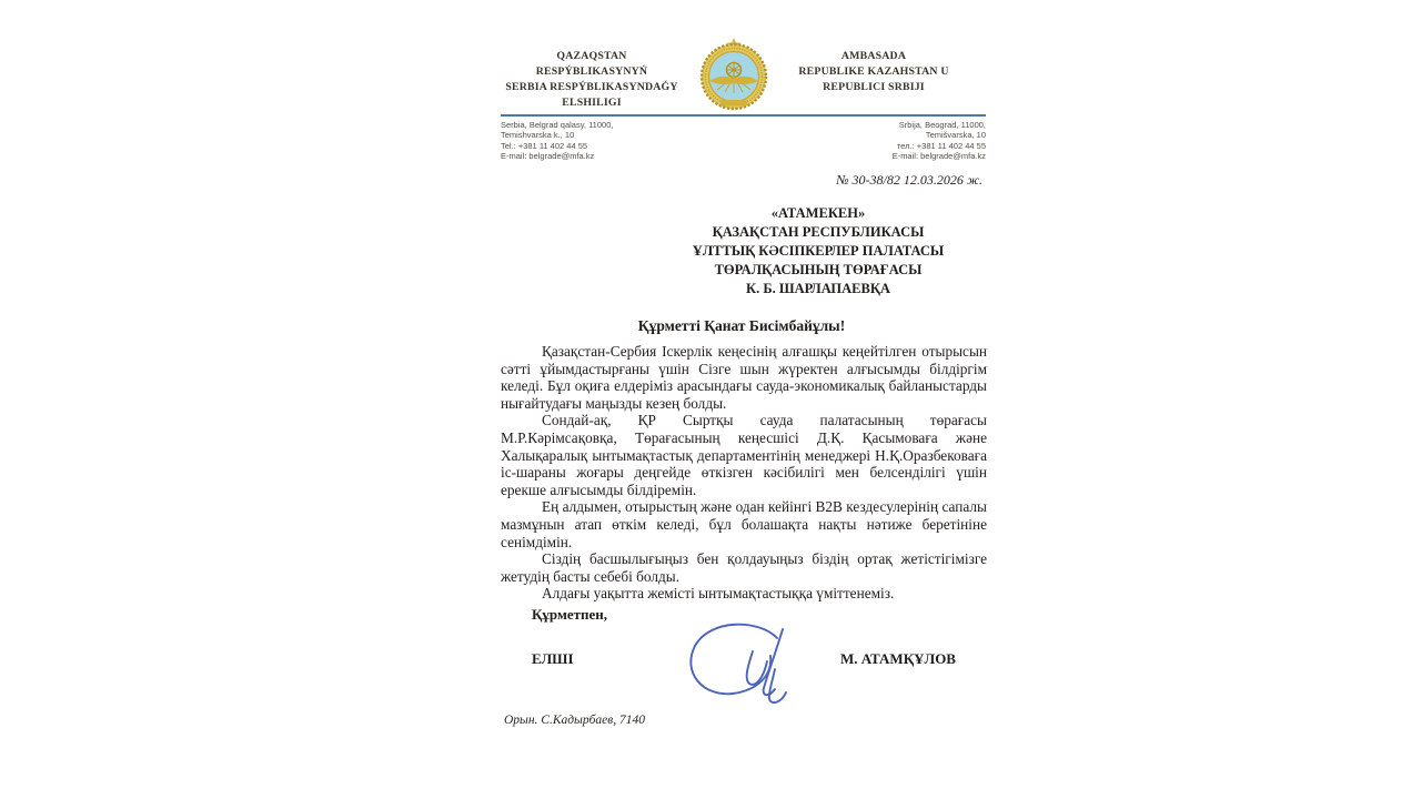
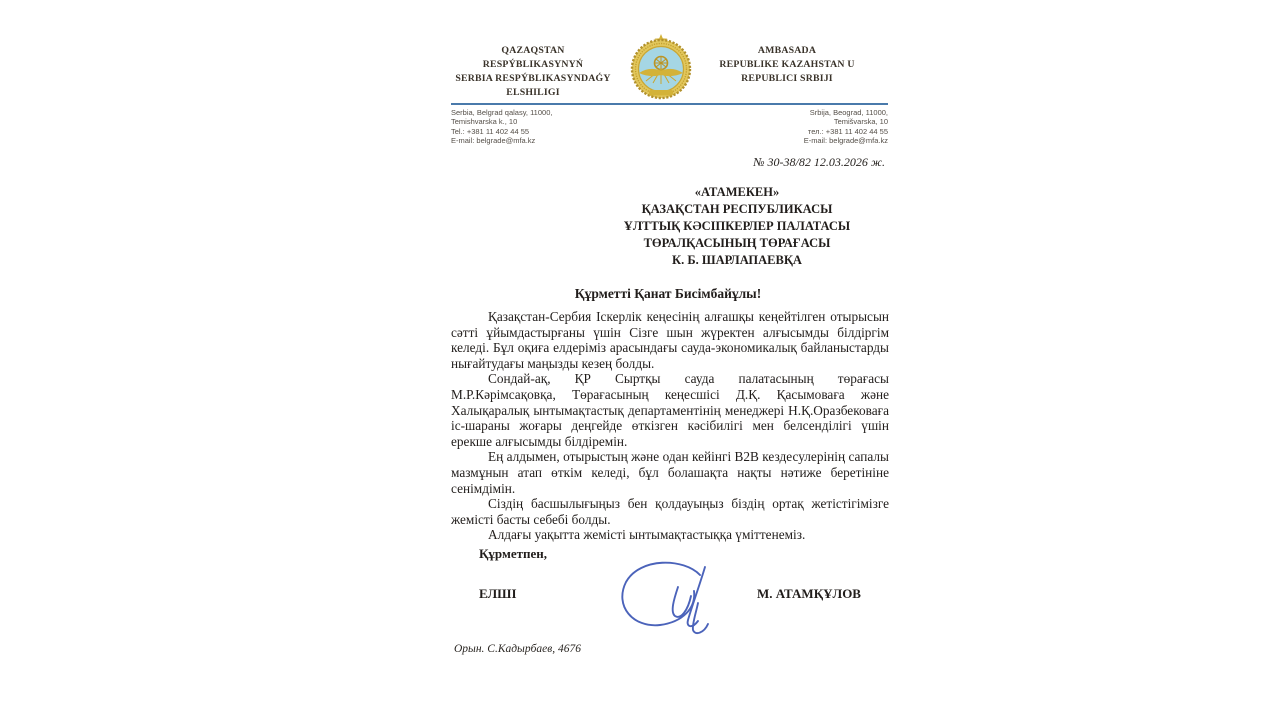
  QAZAQSTAN RESPÝBLIKASYNYŃ
  SERBIA RESPÝBLIKASYNDAǴY
  ELSHILIGI
  AMBASADA
  REPUBLIKE KAZAHSTAN U
  REPUBLICI SRBIJI
  Serbia, Belgrad qalasy, 11000,
  Temishvarska k., 10
  Tel.: +381 11 402 44 55
  E-mail: belgrade@mfa.kz
  Srbija, Beograd, 11000,
  Temišvarska, 10
  тел.: +381 11 402 44 55
  E-mail: belgrade@mfa.kz
  № 30-38/82 12.03.2026 ж.
  «АТАМЕКЕН»
  ҚАЗАҚСТАН РЕСПУБЛИКАСЫ
  ҰЛТТЫҚ КӘСІПКЕРЛЕР ПАЛАТАСЫ
  ТӨРАЛҚАСЫНЫҢ ТӨРАҒАСЫ
  К. Б. ШАРЛАПАЕВҚА
  Құрметті Қанат Бисімбайұлы!
  Қазақстан-Сербия Іскерлік кеңесінің алғашқы кеңейтілген отырысын сәтті ұйымдастырғаны үшін Сізге шын жүректен алғысымды білдіргім келеді. Бұл оқиға елдеріміз арасындағы сауда-экономикалық байланыстарды нығайтудағы маңызды кезең болды.
  Сондай-ақ, ҚР Сыртқы сауда палатасының төрағасы М.Р.Кәрімсақовқа, Төрағасының кеңесшісі Д.Қ. Қасымоваға және Халықаралық ынтымақтастық департаментінің менеджері Н.Қ.Оразбековаға іс-шараны жоғары деңгейде өткізген кәсібилігі мен белсенділігі үшін ерекше алғысымды білдіремін.
  Ең алдымен, отырыстың және одан кейінгі B2B кездесулерінің сапалы мазмұнын атап өткім келеді, бұл болашақта нақты нәтиже беретініне сенімдімін.
- Сіздің басшылығыңыз бен қолдауыңыз біздің ортақ жетістігімізге жетудің басты себебі болды.
+ Сіздің басшылығыңыз бен қолдауыңыз біздің ортақ жетістігімізге жемісті басты себебі болды.
  Алдағы уақытта жемісті ынтымақтастыққа үміттенеміз.
  Құрметпен,
  ЕЛШІ
  М. АТАМҚҰЛОВ
- Орын. С.Кадырбаев, 7140
+ Орын. С.Кадырбаев, 4676
